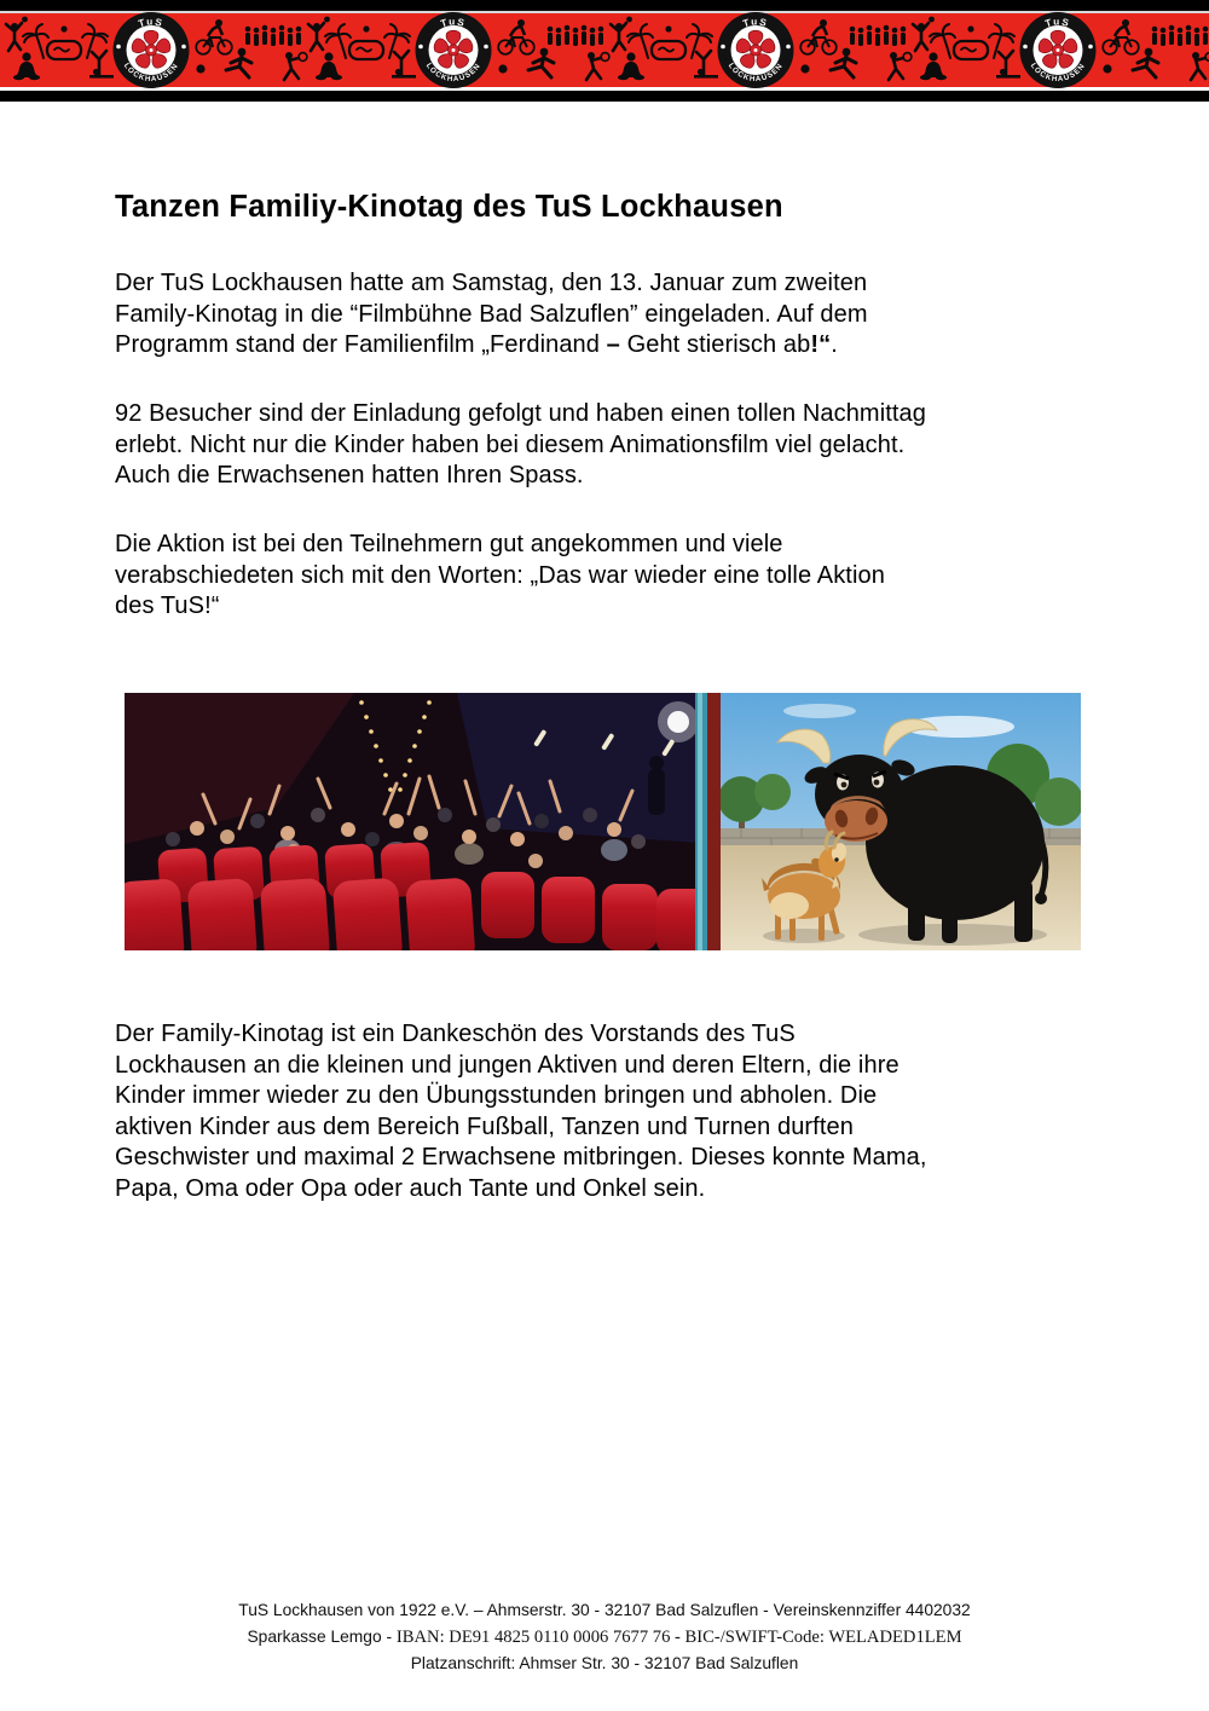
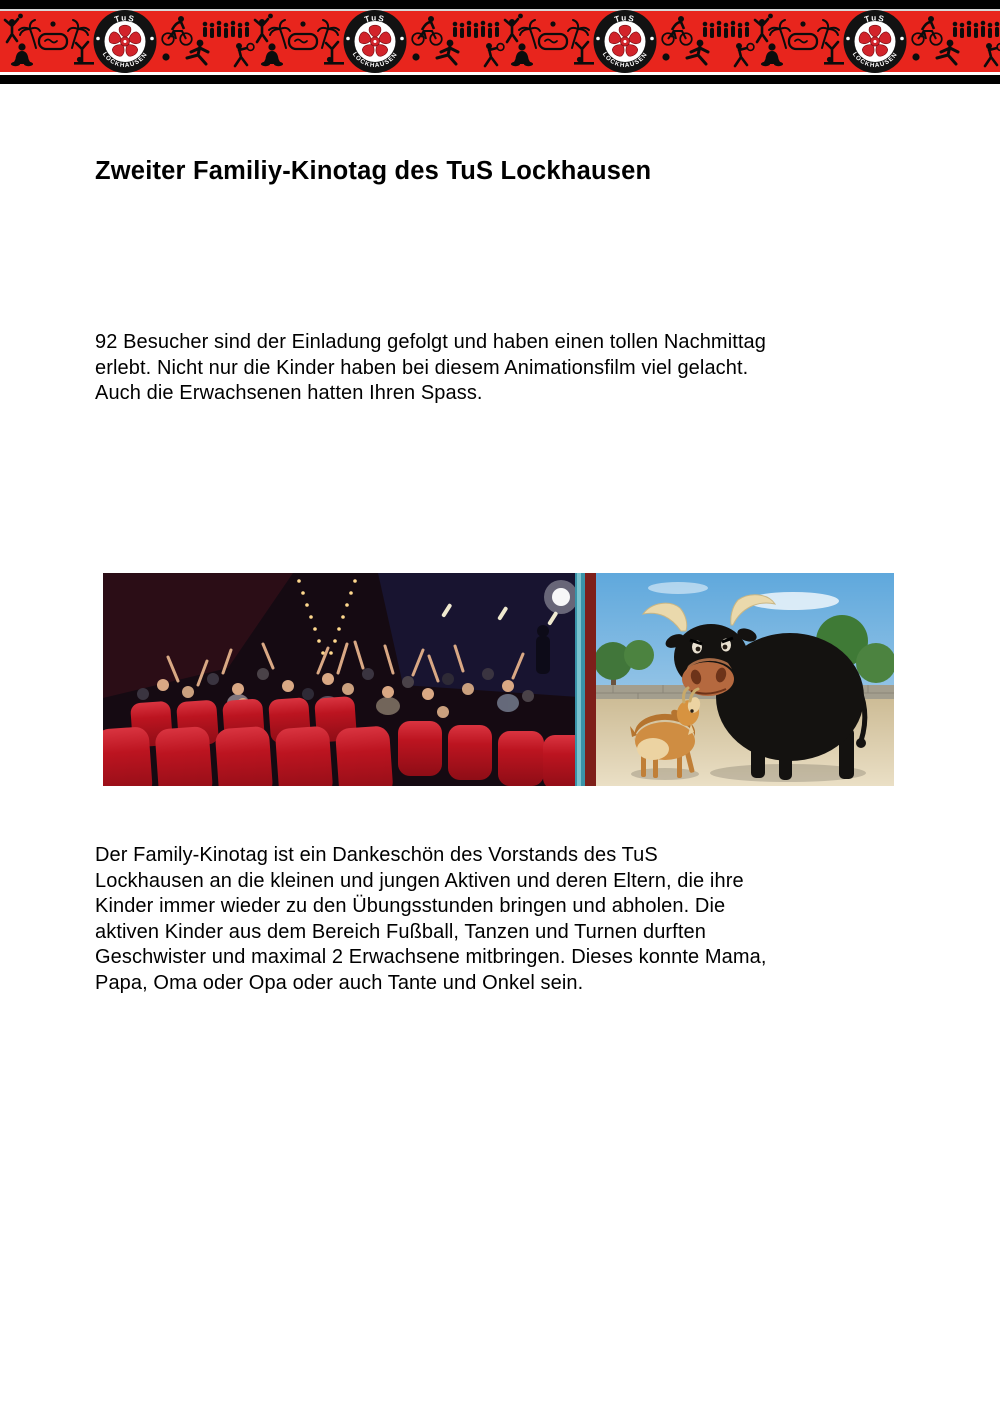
- Tanzen Familiy-Kinotag des TuS Lockhausen
+ Zweiter Familiy-Kinotag des TuS Lockhausen
- Der TuS Lockhausen hatte am Samstag, den 13. Januar zum zweiten
- Family-Kinotag in die “Filmbühne Bad Salzuflen” eingeladen. Auf dem
- Programm stand der Familienfilm „Ferdinand – Geht stierisch ab!“.
  92 Besucher sind der Einladung gefolgt und haben einen tollen Nachmittag
  erlebt. Nicht nur die Kinder haben bei diesem Animationsfilm viel gelacht.
  Auch die Erwachsenen hatten Ihren Spass.
- Die Aktion ist bei den Teilnehmern gut angekommen und viele
- verabschiedeten sich mit den Worten: „Das war wieder eine tolle Aktion
- des TuS!“
  Der Family-Kinotag ist ein Dankeschön des Vorstands des TuS
  Lockhausen an die kleinen und jungen Aktiven und deren Eltern, die ihre
  Kinder immer wieder zu den Übungsstunden bringen und abholen. Die
  aktiven Kinder aus dem Bereich Fußball, Tanzen und Turnen durften
  Geschwister und maximal 2 Erwachsene mitbringen. Dieses konnte Mama,
  Papa, Oma oder Opa oder auch Tante und Onkel sein.
- TuS Lockhausen von 1922 e.V. – Ahmserstr. 30 - 32107 Bad Salzuflen - Vereinskennziffer 4402032
- Sparkasse Lemgo - IBAN: DE91 4825 0110 0006 7677 76 - BIC-/SWIFT-Code: WELADED1LEM
- Platzanschrift: Ahmser Str. 30 - 32107 Bad Salzuflen
